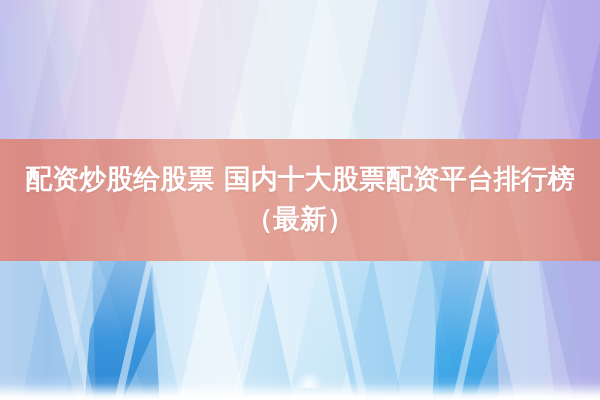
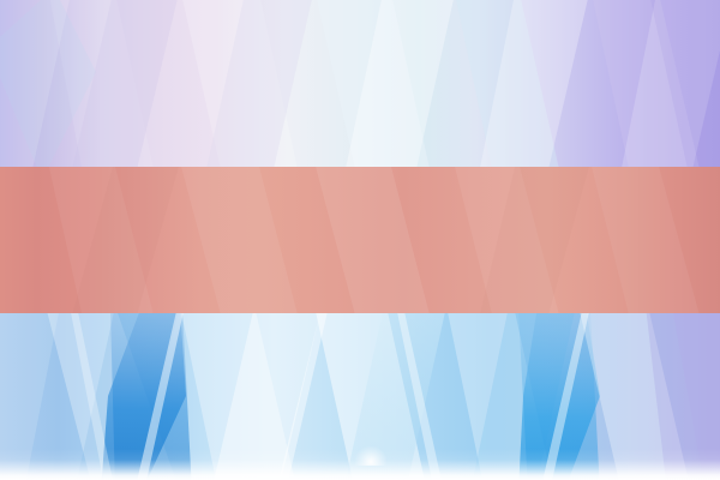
- 配资炒股给股票 国内十大股票配资平台排行榜（最新）
